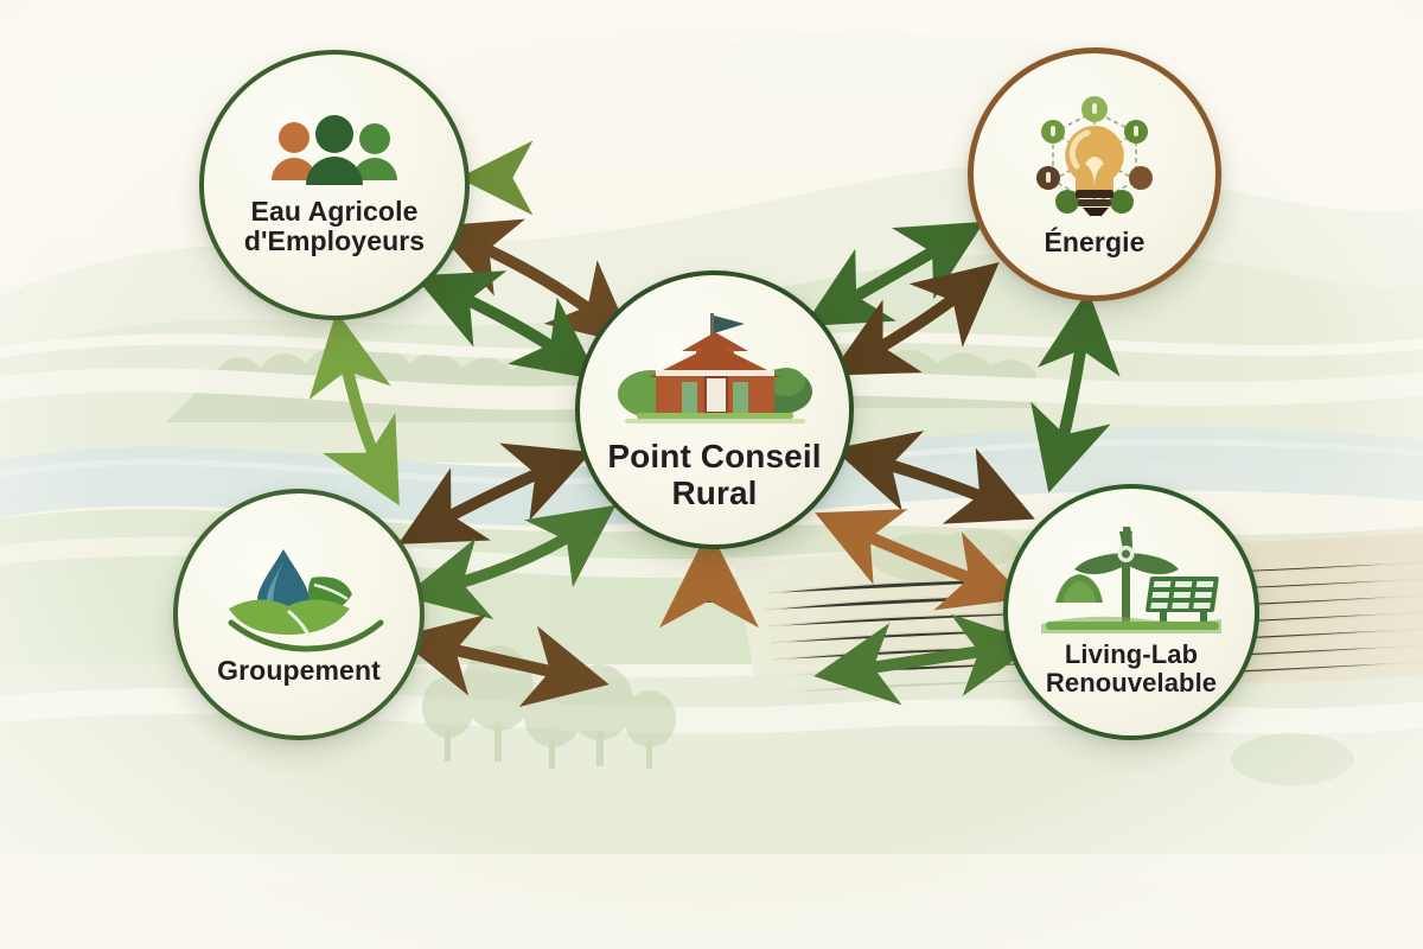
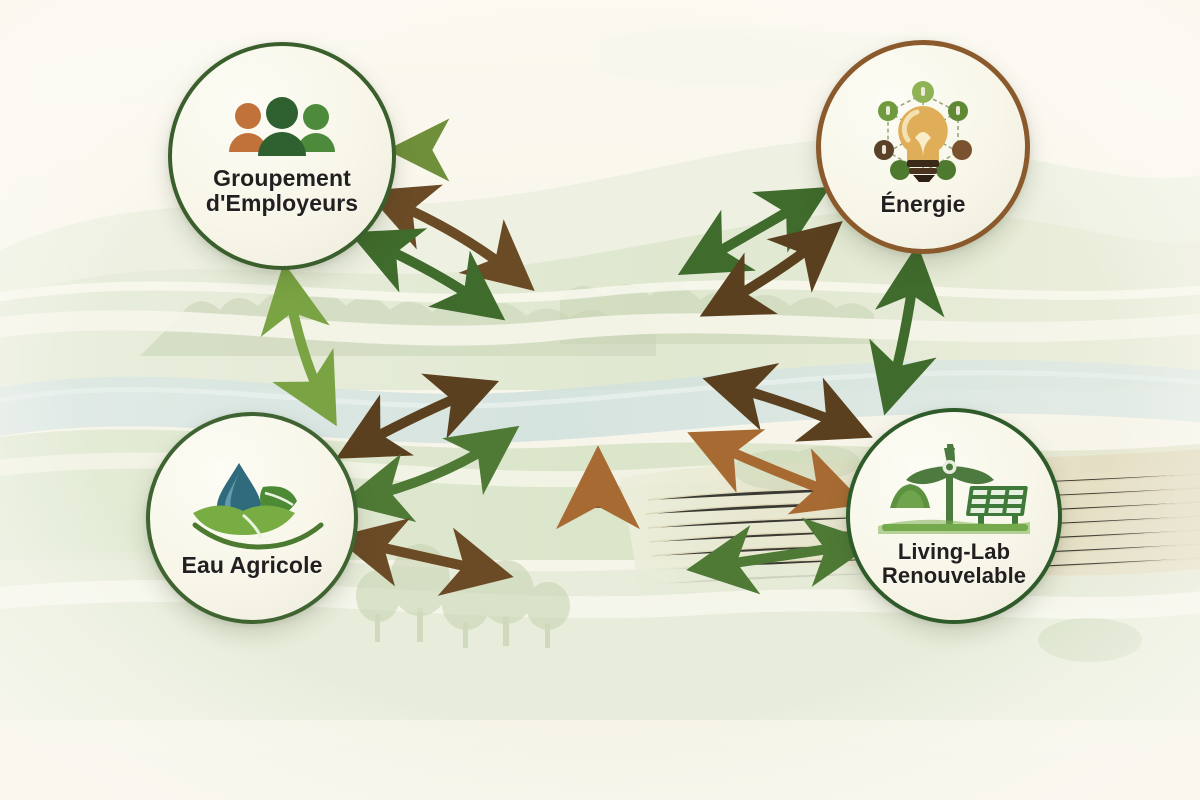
- Eau Agricole
+ Groupement
  d'Employeurs
  Énergie
- Point Conseil
- Rural
- Groupement
+ Eau Agricole
  Living-Lab
  Renouvelable
